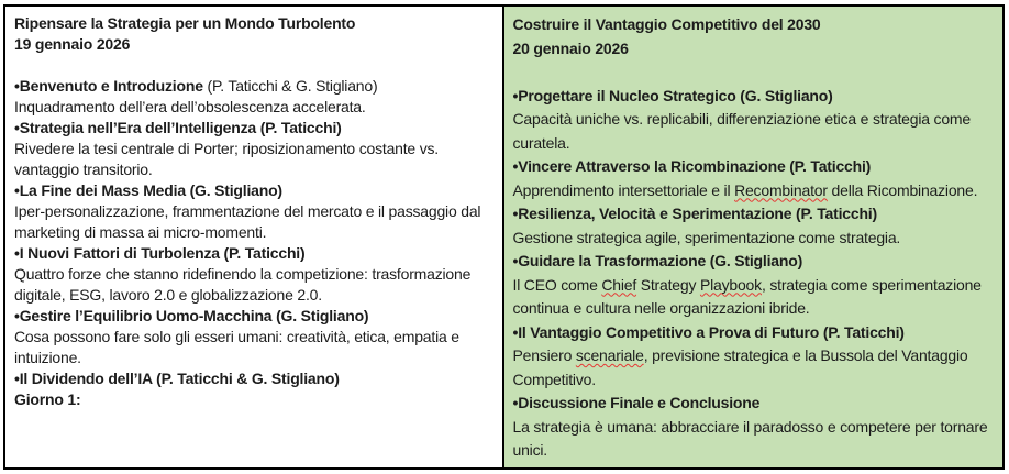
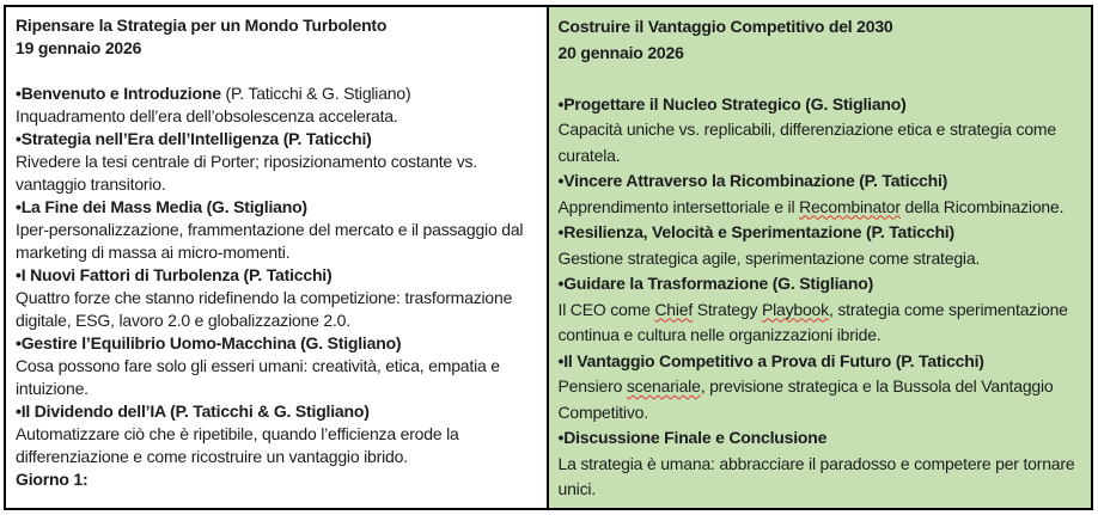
  Ripensare la Strategia per un Mondo Turbolento
  19 gennaio 2026
  •Benvenuto e Introduzione (P. Taticchi & G. Stigliano)
  Inquadramento dell’era dell’obsolescenza accelerata.
  •Strategia nell’Era dell’Intelligenza (P. Taticchi)
  Rivedere la tesi centrale di Porter; riposizionamento costante vs. vantaggio transitorio.
  •La Fine dei Mass Media (G. Stigliano)
  Iper-personalizzazione, frammentazione del mercato e il passaggio dal marketing di massa ai micro-momenti.
  •I Nuovi Fattori di Turbolenza (P. Taticchi)
  Quattro forze che stanno ridefinendo la competizione: trasformazione digitale, ESG, lavoro 2.0 e globalizzazione 2.0.
  •Gestire l’Equilibrio Uomo-Macchina (G. Stigliano)
  Cosa possono fare solo gli esseri umani: creatività, etica, empatia e intuizione.
  •Il Dividendo dell’IA (P. Taticchi & G. Stigliano)
+ Automatizzare ciò che è ripetibile, quando l’efficienza erode la differenziazione e come ricostruire un vantaggio ibrido.
  Giorno 1:
  Costruire il Vantaggio Competitivo del 2030
  20 gennaio 2026
  •Progettare il Nucleo Strategico (G. Stigliano)
  Capacità uniche vs. replicabili, differenziazione etica e strategia come curatela.
  •Vincere Attraverso la Ricombinazione (P. Taticchi)
  Apprendimento intersettoriale e il Recombinator della Ricombinazione.
  •Resilienza, Velocità e Sperimentazione (P. Taticchi)
  Gestione strategica agile, sperimentazione come strategia.
  •Guidare la Trasformazione (G. Stigliano)
  Il CEO come Chief Strategy Playbook, strategia come sperimentazione continua e cultura nelle organizzazioni ibride.
  •Il Vantaggio Competitivo a Prova di Futuro (P. Taticchi)
  Pensiero scenariale, previsione strategica e la Bussola del Vantaggio Competitivo.
  •Discussione Finale e Conclusione
  La strategia è umana: abbracciare il paradosso e competere per tornare unici.
